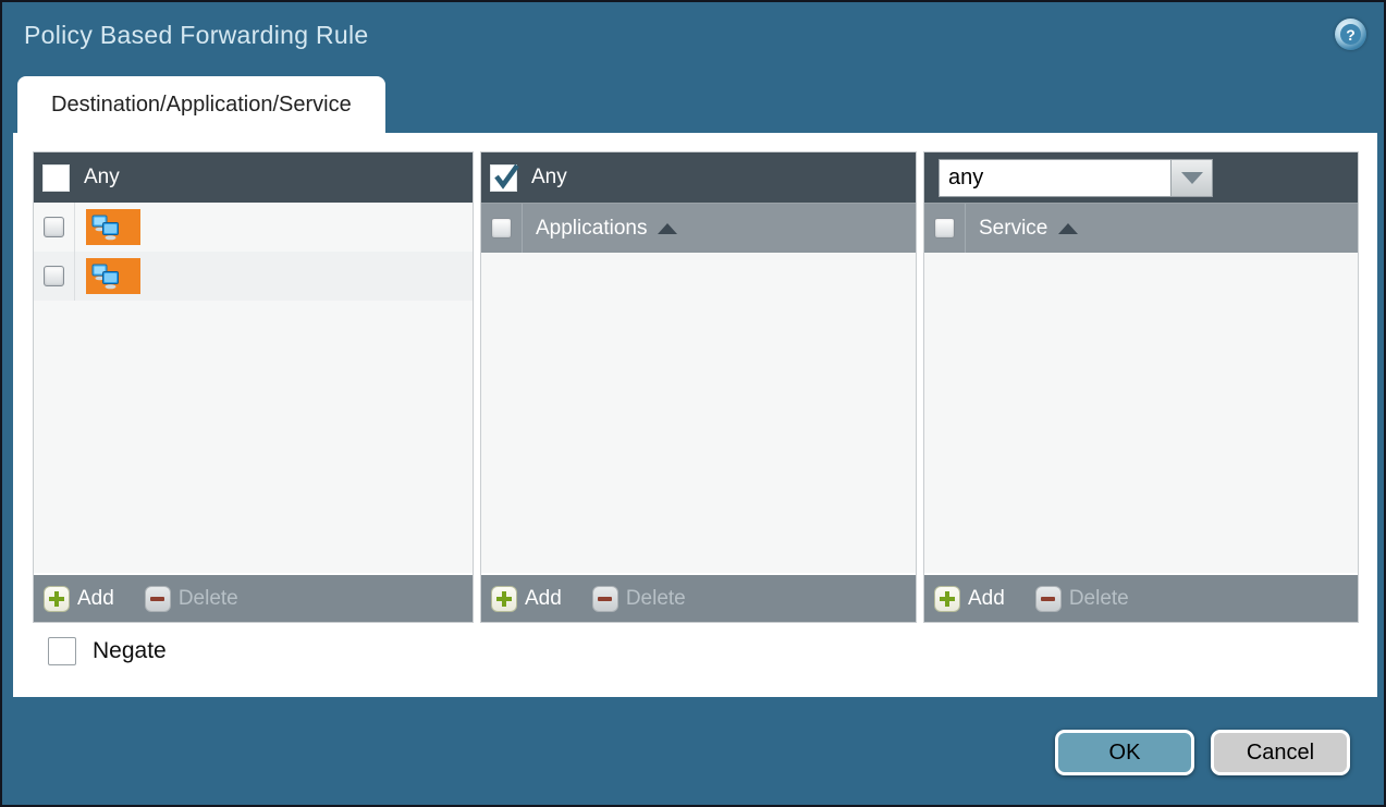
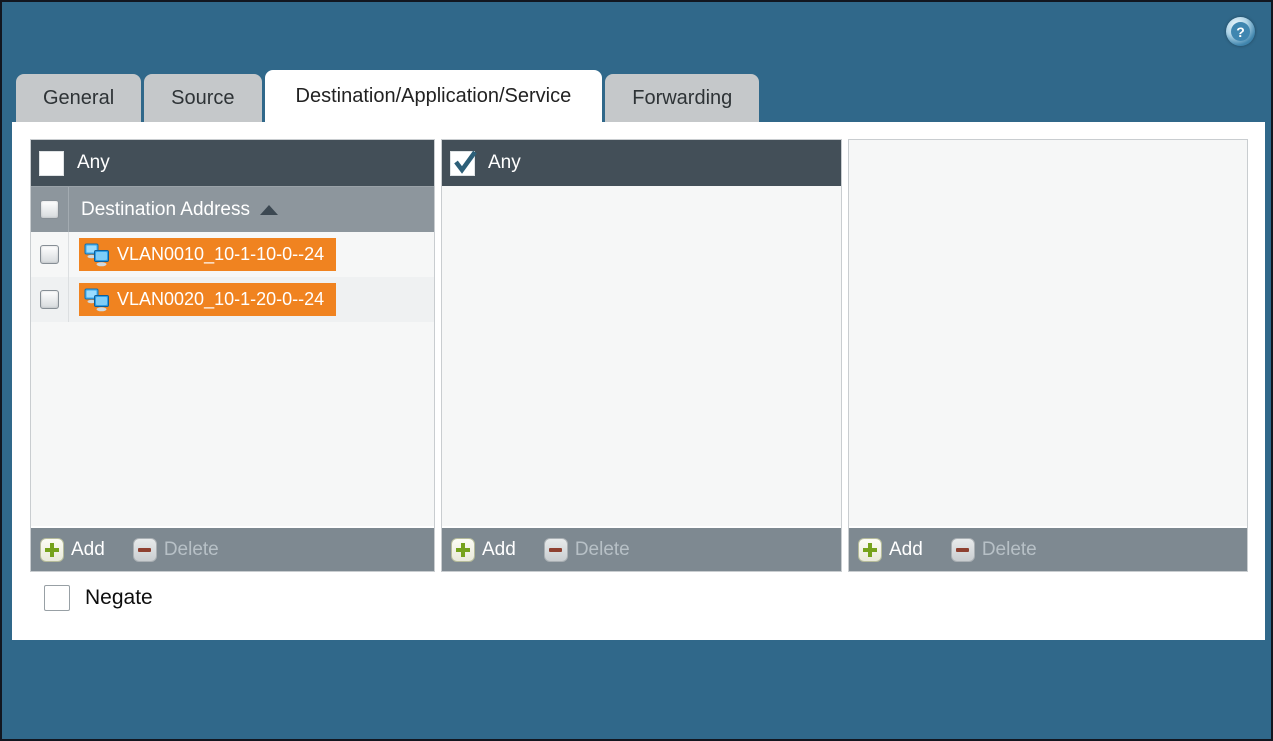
- Policy Based Forwarding Rule
  ?
+ General
+ Source
  Destination/Application/Service
+ Forwarding
  Any
+ Destination Address
+ VLAN0010_10-1-10-0--24
+ VLAN0020_10-1-20-0--24
  Add
  Delete
  Any
- Applications
  Add
  Delete
- any
- Service
  Add
  Delete
  Negate
- OK
- Cancel
